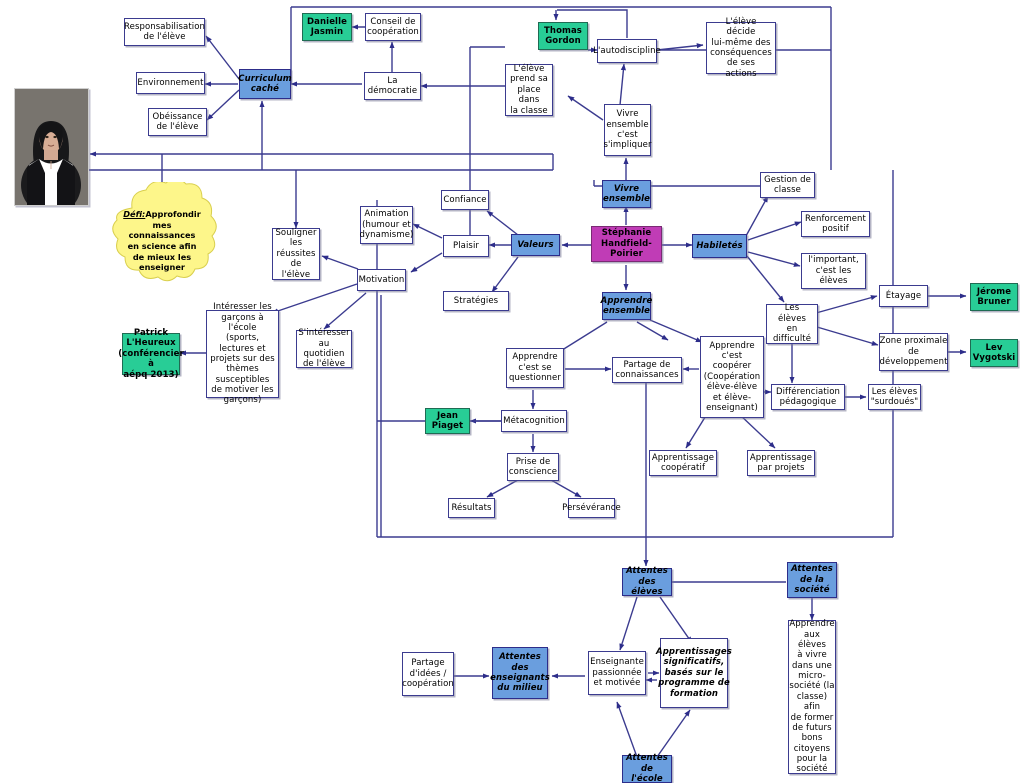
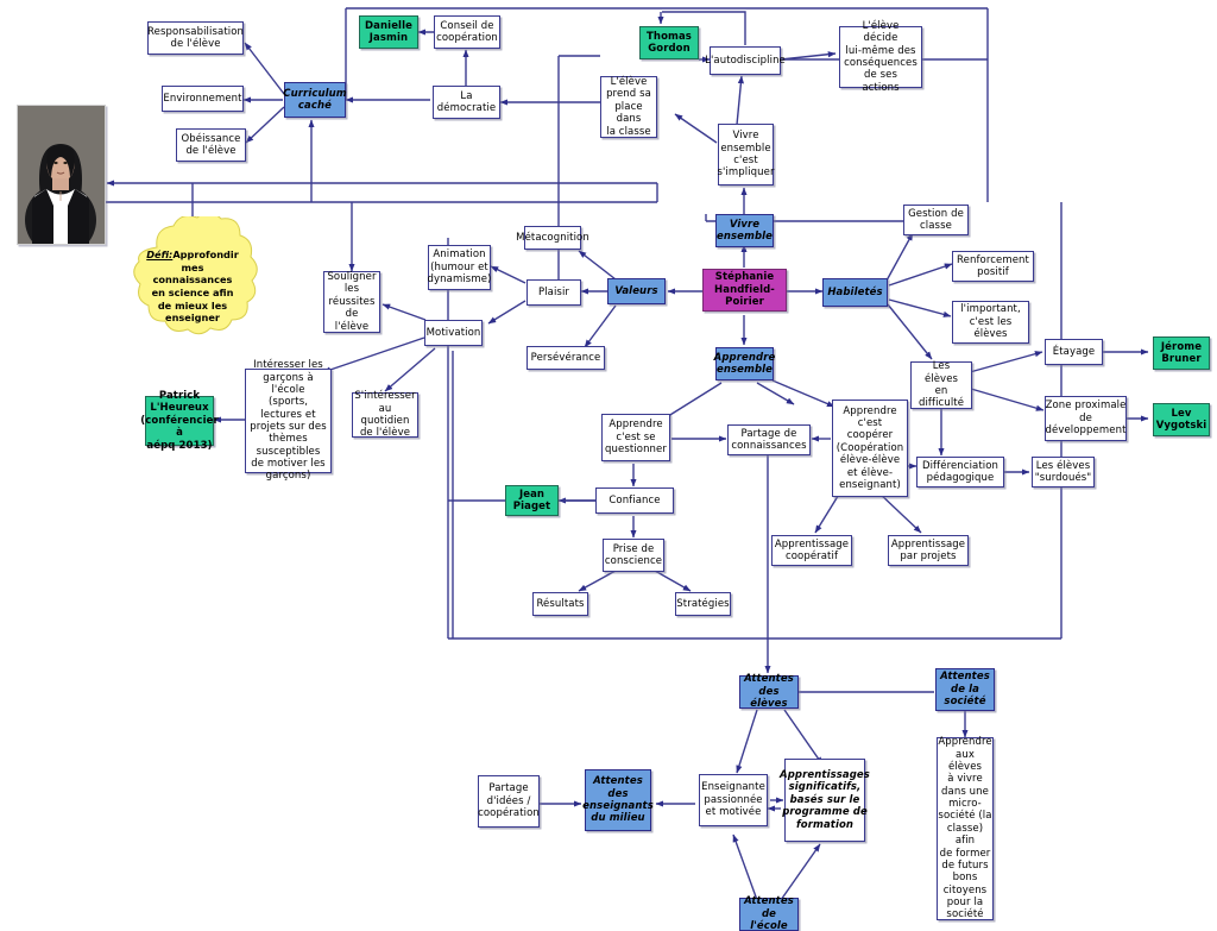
  Défi:Approfondir
  mes
  connaissances
  en science afin
  de mieux les
  enseigner
  Responsabilisation
  de l'élève
  Environnement
  Obéissance
  de l'élève
  Curriculum
  caché
  Danielle
  Jasmin
  Conseil de
  coopération
  La
  démocratie
  Thomas
  Gordon
  L'autodiscipline
  L'élève décide
  lui-même des
  conséquences
  de ses actions
  L'élève
  prend sa
  place dans
  la classe
  Vivre
  ensemble
  c'est
  s'impliquer
  Vivre
  ensemble
  Gestion de
  classe
  Renforcement
  positif
  l'important,
  c'est les
  élèves
  Habiletés
  Stéphanie
  Handfield-Poirier
- Confiance
+ Métacognition
  Valeurs
  Plaisir
- Stratégies
+ Persévérance
  Animation
  (humour et
  dynamisme)
  Motivation
  Souligner
  les
  réussites
  de l'élève
  Intéresser les
  garçons à l'école
  (sports, lectures et
  projets sur des
  thèmes susceptibles
  de motiver les
  garçons)
  Patrick
  L'Heureux
  (conférencier à
  aépq 2013)
  S'intéresser
  au quotidien
  de l'élève
  Apprendre
  ensemble
  Apprendre
  c'est se
  questionner
  Partage de
  connaissances
  Apprendre
  c'est
  coopérer
  (Coopération
  élève-élève
  et élève-
  enseignant)
  Jean
  Piaget
- Métacognition
+ Confiance
  Prise de
  conscience
  Résultats
- Persévérance
+ Stratégies
  Apprentissage
  coopératif
  Apprentissage
  par projets
  Les élèves
  en
  difficulté
  Étayage
  Jérome
  Bruner
  Zone proximale
  de
  développement
  Lev
  Vygotski
  Différenciation
  pédagogique
  Les élèves
  "surdoués"
  Attentes
  des élèves
  Attentes
  de la
  société
  Apprendre
  aux élèves
  à vivre
  dans une
  micro-
  société (la
  classe) afin
  de former
  de futurs
  bons
  citoyens
  pour la
  société
  Partage
  d'idées /
  coopération
  Attentes
  des
  enseignants
  du milieu
  Enseignante
  passionnée
  et motivée
  Apprentissages
  significatifs,
  basés sur le
  programme de
  formation
  Attentes
  de l'école
